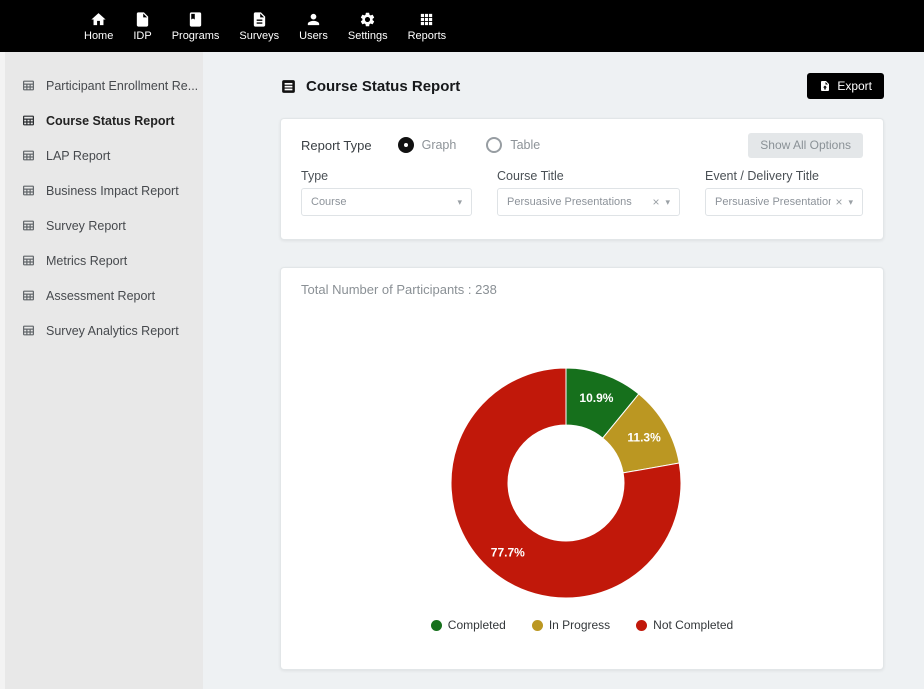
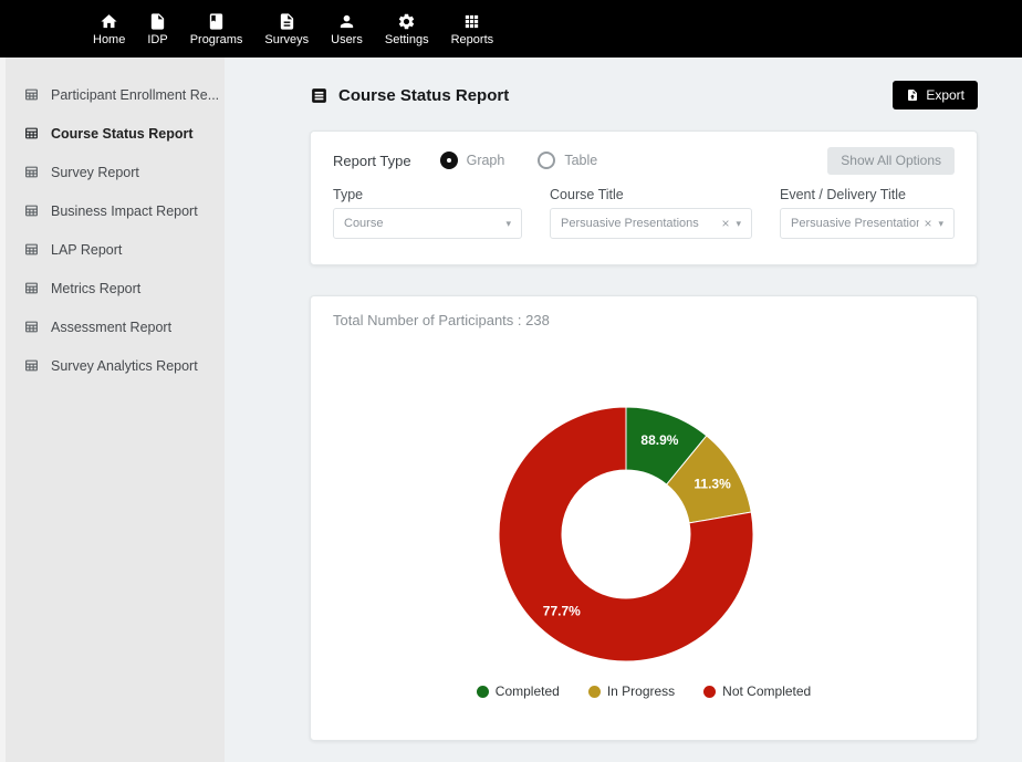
  Home
  IDP
  Programs
  Surveys
  Users
  Settings
  Reports
  Participant Enrollment Re...
  Course Status Report
- LAP Report
+ Survey Report
  Business Impact Report
- Survey Report
+ LAP Report
  Metrics Report
  Assessment Report
  Survey Analytics Report
  Course Status Report
  Export
  Report Type
  Graph
  Table
  Show All Options
  Type
  Course
  ▾
  Course Title
  Persuasive Presentations
  ×
  ▾
  Event / Delivery Title
  Persuasive Presentation
  ×
  ▾
  Total Number of Participants : 238
- 10.9%
+ 88.9%
  11.3%
  77.7%
  Completed
  In Progress
  Not Completed
